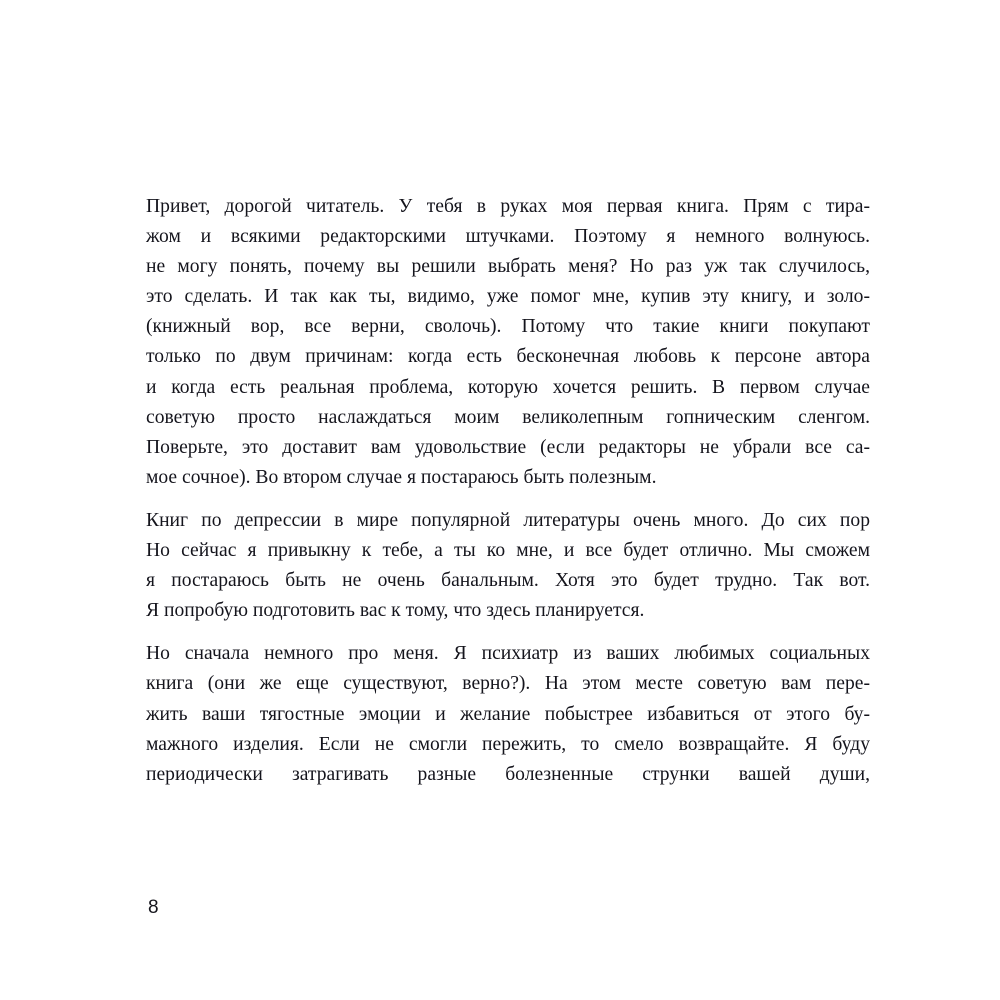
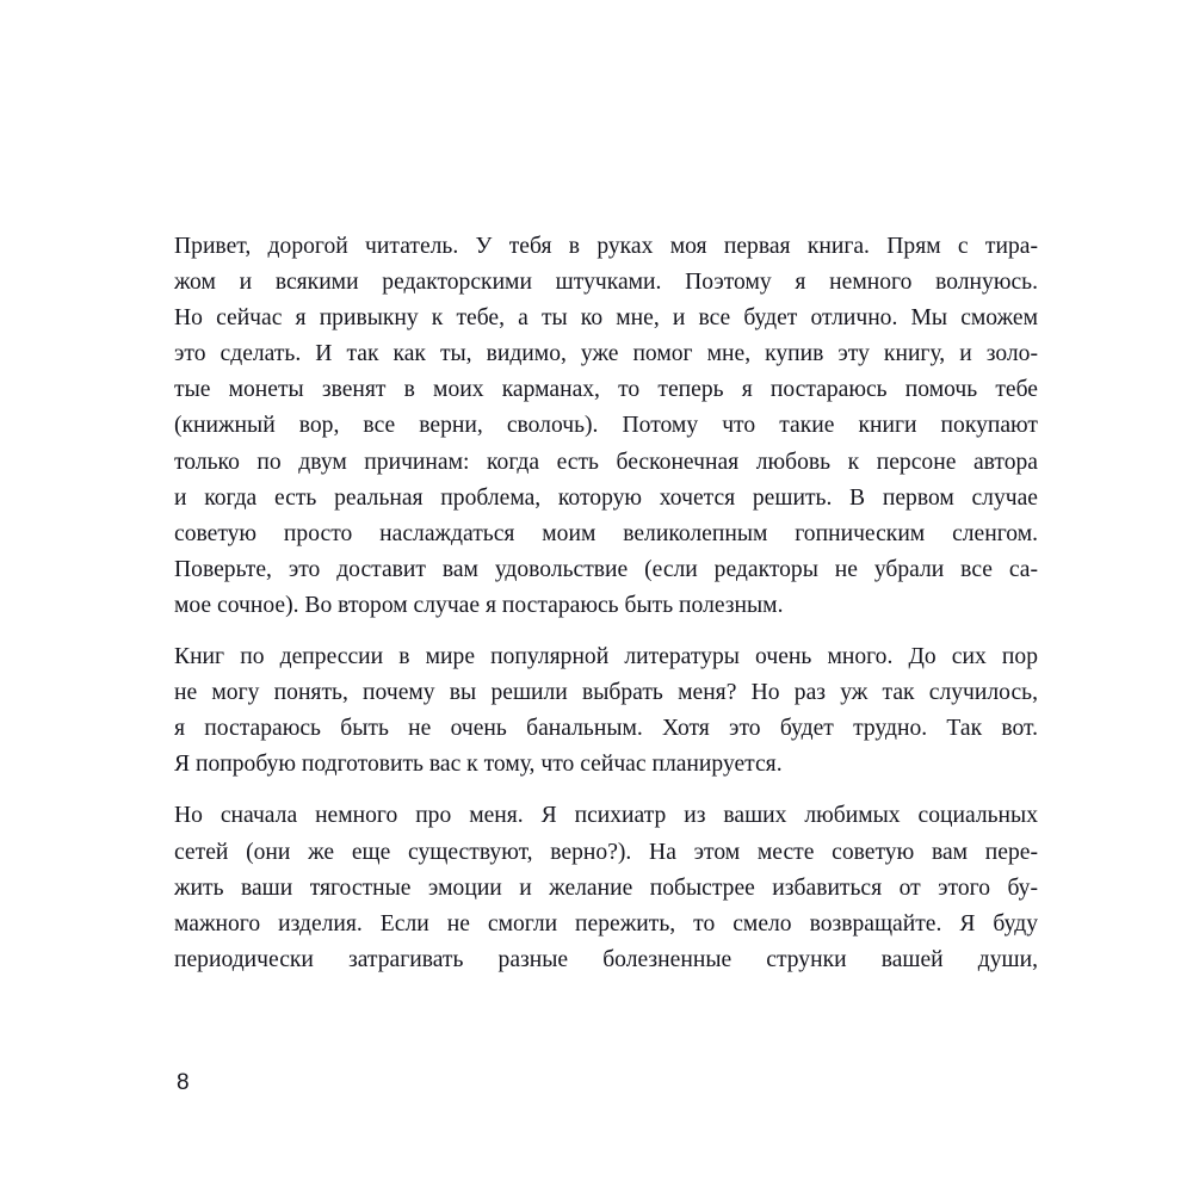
  Привет, дорогой читатель. У тебя в руках моя первая книга. Прям с тира-
  жом и всякими редакторскими штучками. Поэтому я немного волнуюсь.
- не могу понять, почему вы решили выбрать меня? Но раз уж так случилось,
+ Но сейчас я привыкну к тебе, а ты ко мне, и все будет отлично. Мы сможем
  это сделать. И так как ты, видимо, уже помог мне, купив эту книгу, и золо-
+ тые монеты звенят в моих карманах, то теперь я постараюсь помочь тебе
  (книжный вор, все верни, сволочь). Потому что такие книги покупают
  только по двум причинам: когда есть бесконечная любовь к персоне автора
  и когда есть реальная проблема, которую хочется решить. В первом случае
  советую просто наслаждаться моим великолепным гопническим сленгом.
  Поверьте, это доставит вам удовольствие (если редакторы не убрали все са-
  мое сочное). Во втором случае я постараюсь быть полезным.
  Книг по депрессии в мире популярной литературы очень много. До сих пор
- Но сейчас я привыкну к тебе, а ты ко мне, и все будет отлично. Мы сможем
+ не могу понять, почему вы решили выбрать меня? Но раз уж так случилось,
  я постараюсь быть не очень банальным. Хотя это будет трудно. Так вот.
- Я попробую подготовить вас к тому, что здесь планируется.
+ Я попробую подготовить вас к тому, что сейчас планируется.
  Но сначала немного про меня. Я психиатр из ваших любимых социальных
- книга (они же еще существуют, верно?). На этом месте советую вам пере-
+ сетей (они же еще существуют, верно?). На этом месте советую вам пере-
  жить ваши тягостные эмоции и желание побыстрее избавиться от этого бу-
  мажного изделия. Если не смогли пережить, то смело возвращайте. Я буду
  периодически затрагивать разные болезненные струнки вашей души,
  8
